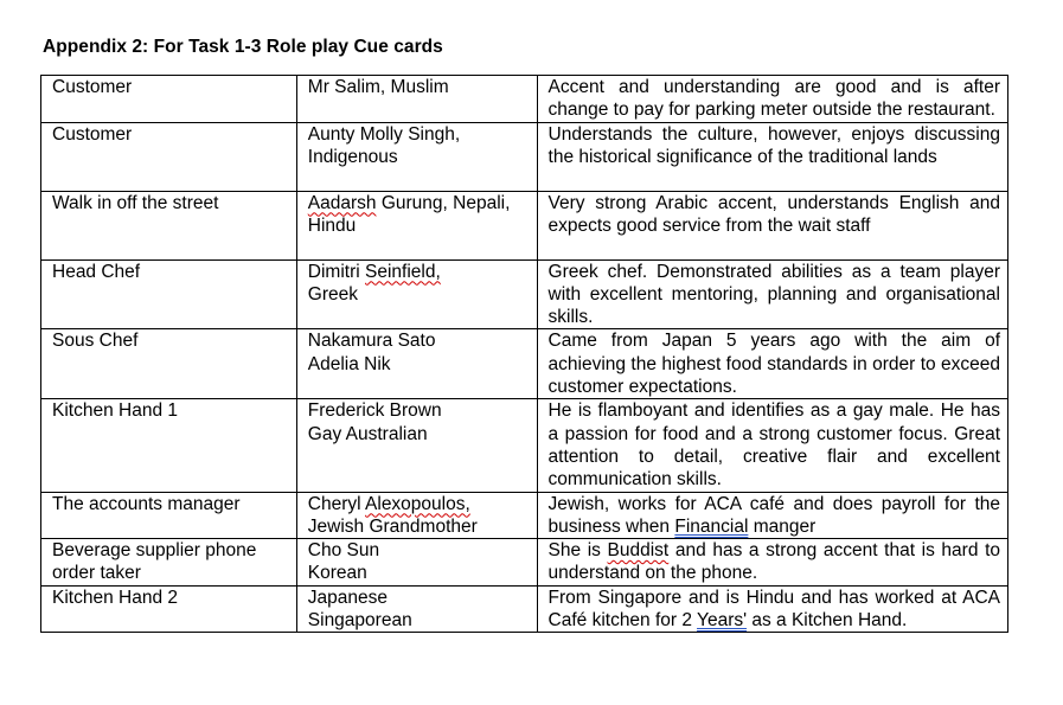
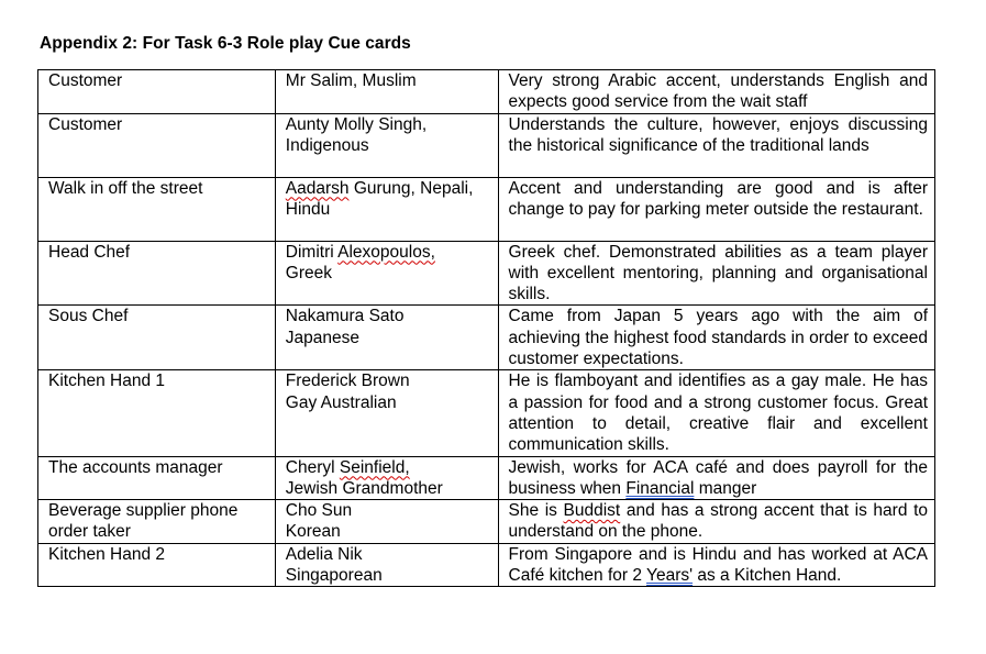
- Appendix 2: For Task 1-3 Role play Cue cards
+ Appendix 2: For Task 6-3 Role play Cue cards
- Customer	Mr Salim, Muslim	Accent and understanding are good and is after change to pay for parking meter outside the restaurant.
+ Customer	Mr Salim, Muslim	Very strong Arabic accent, understands English and expects good service from the wait staff
  Customer	Aunty Molly Singh, Indigenous	Understands the culture, however, enjoys discussing the historical significance of the traditional lands
- Walk in off the street	Aadarsh Gurung, Nepali, Hindu	Very strong Arabic accent, understands English and expects good service from the wait staff
+ Walk in off the street	Aadarsh Gurung, Nepali, Hindu	Accent and understanding are good and is after change to pay for parking meter outside the restaurant.
- Head Chef	Dimitri Seinfield, Greek	Greek chef. Demonstrated abilities as a team player with excellent mentoring, planning and organisational skills.
+ Head Chef	Dimitri Alexopoulos, Greek	Greek chef. Demonstrated abilities as a team player with excellent mentoring, planning and organisational skills.
- Sous Chef	Nakamura Sato Adelia Nik	Came from Japan 5 years ago with the aim of achieving the highest food standards in order to exceed customer expectations.
+ Sous Chef	Nakamura Sato Japanese	Came from Japan 5 years ago with the aim of achieving the highest food standards in order to exceed customer expectations.
  Kitchen Hand 1	Frederick Brown Gay Australian	He is flamboyant and identifies as a gay male. He has a passion for food and a strong customer focus. Great attention to detail, creative flair and excellent communication skills.
- The accounts manager	Cheryl Alexopoulos, Jewish Grandmother	Jewish, works for ACA café and does payroll for the business when Financial manger
+ The accounts manager	Cheryl Seinfield, Jewish Grandmother	Jewish, works for ACA café and does payroll for the business when Financial manger
  Beverage supplier phone order taker	Cho Sun Korean	She is Buddist and has a strong accent that is hard to understand on the phone.
- Kitchen Hand 2	Japanese Singaporean	From Singapore and is Hindu and has worked at ACA Café kitchen for 2 Years' as a Kitchen Hand.
+ Kitchen Hand 2	Adelia Nik Singaporean	From Singapore and is Hindu and has worked at ACA Café kitchen for 2 Years' as a Kitchen Hand.
